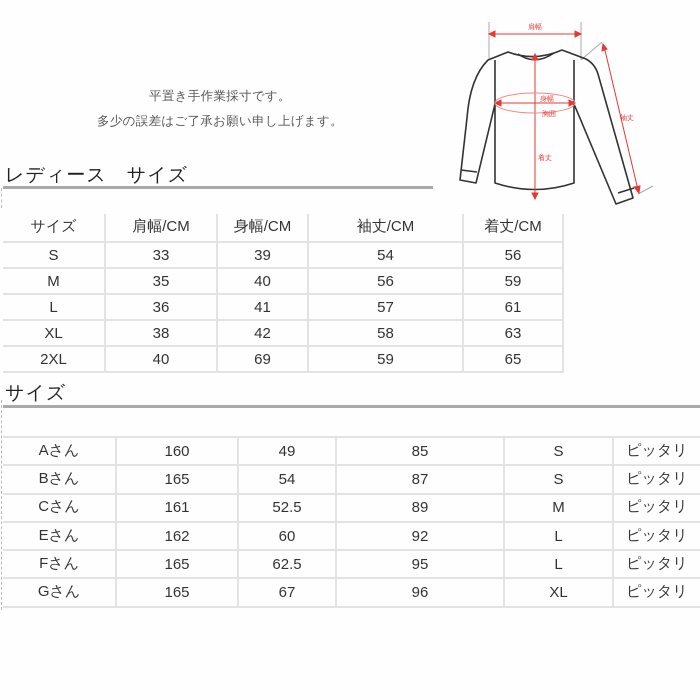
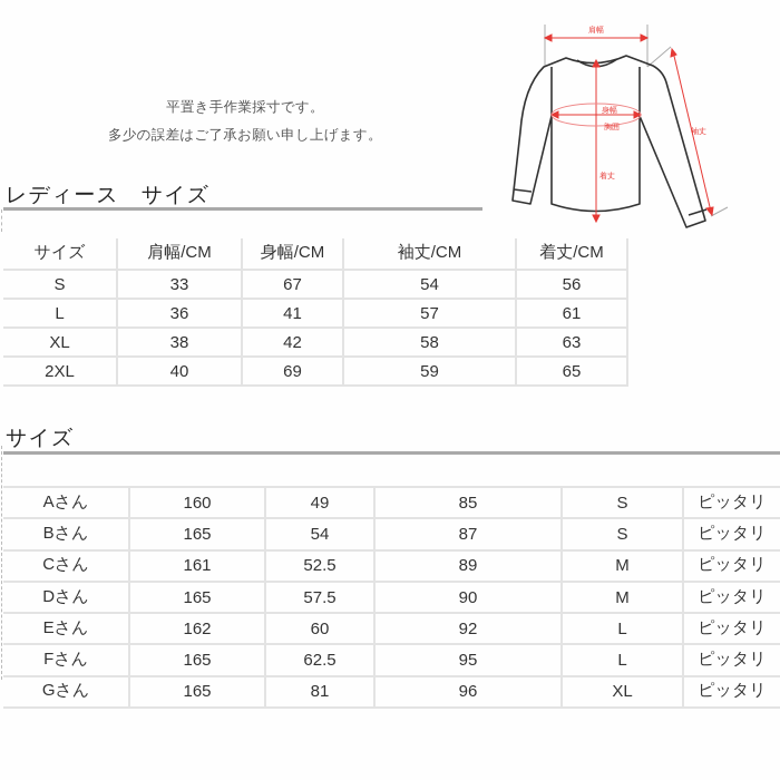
  平置き手作業採寸です。
  多少の誤差はご了承お願い申し上げます。
  肩幅
  身幅
  胸囲
  袖丈
  着丈
  レディース サイズ
  サイズ	肩幅/CM	身幅/CM	袖丈/CM	着丈/CM
- S	33	39	54	56
+ S	33	67	54	56
- M	35	40	56	59
  L	36	41	57	61
  XL	38	42	58	63
  2XL	40	69	59	65
  サイズ
  Aさん	160	49	85	S	ピッタリ
  Bさん	165	54	87	S	ピッタリ
  Cさん	161	52.5	89	M	ピッタリ
+ Dさん	165	57.5	90	M	ピッタリ
  Eさん	162	60	92	L	ピッタリ
  Fさん	165	62.5	95	L	ピッタリ
- Gさん	165	67	96	XL	ピッタリ
+ Gさん	165	81	96	XL	ピッタリ
